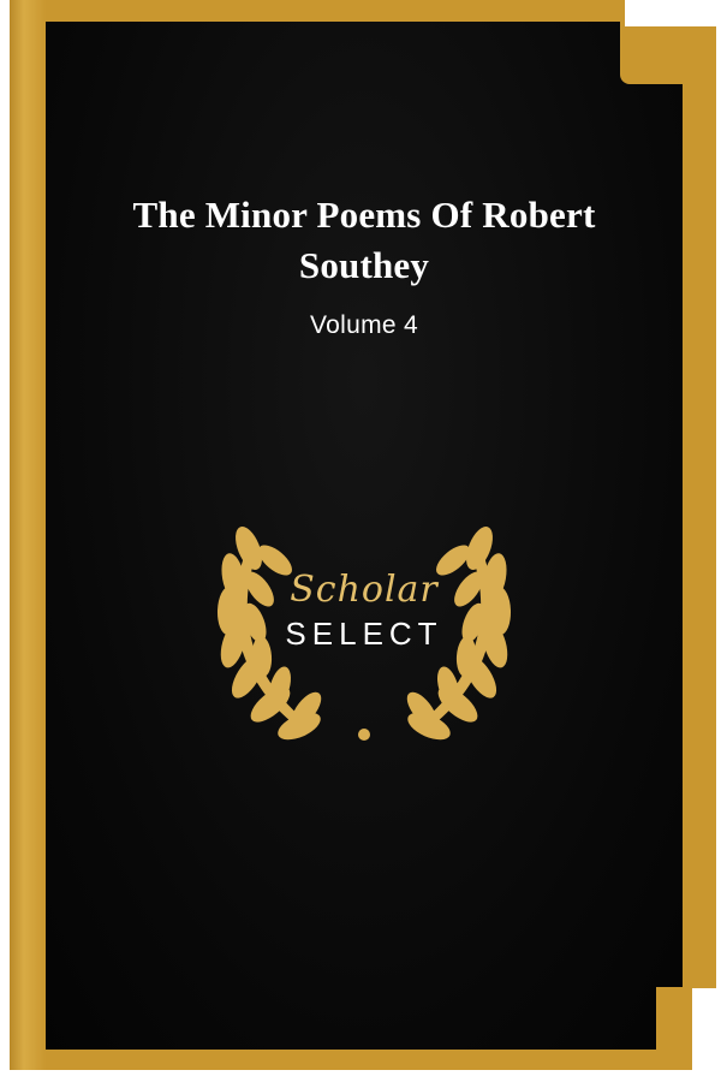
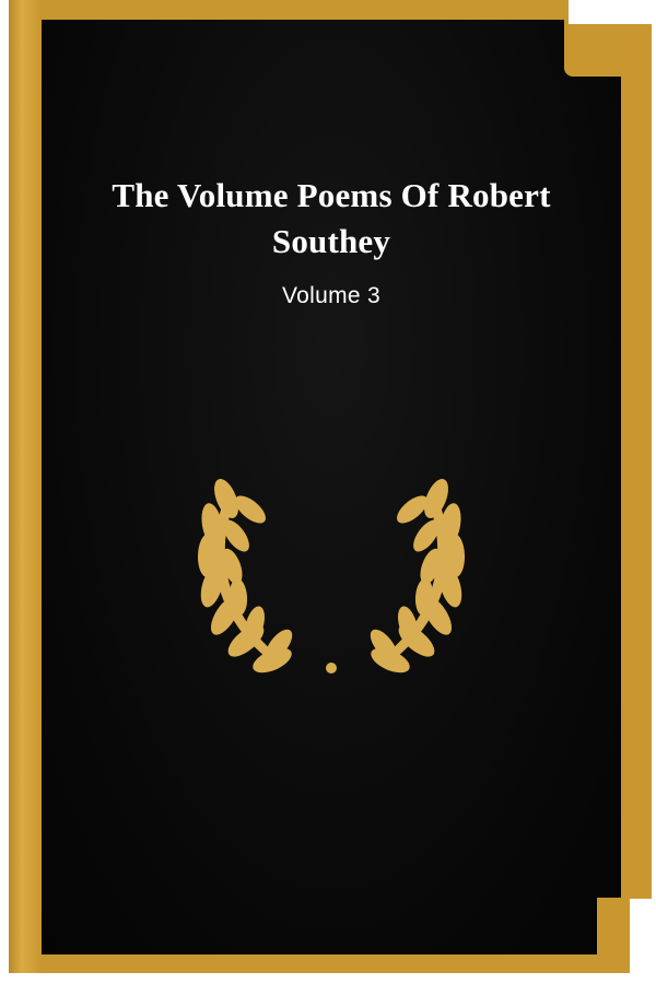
- The Minor Poems Of Robert Southey
+ The Volume Poems Of Robert Southey
- Volume 4
+ Volume 3
- Scholar
- SELECT
